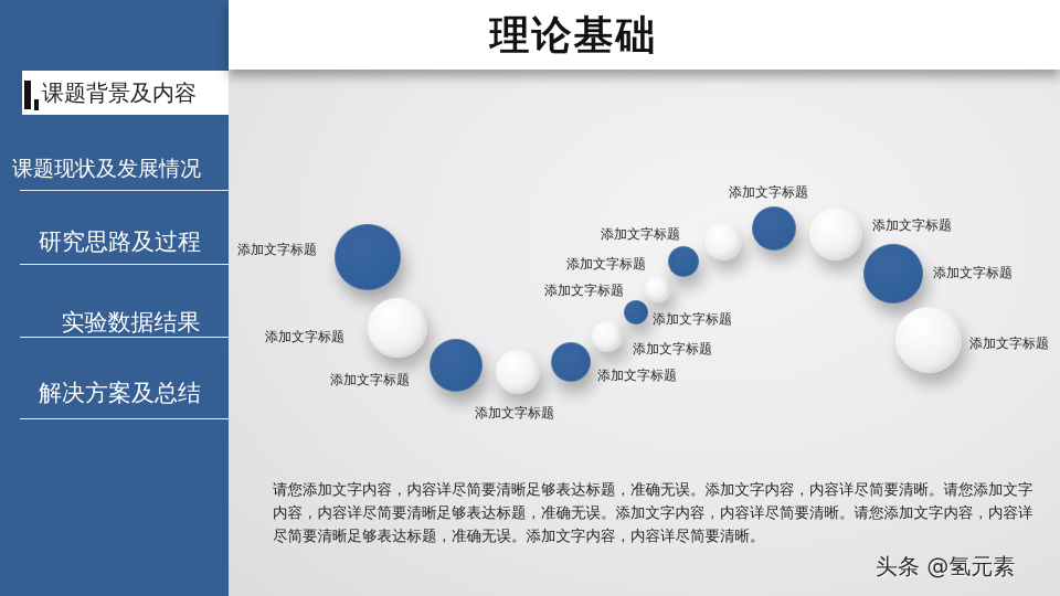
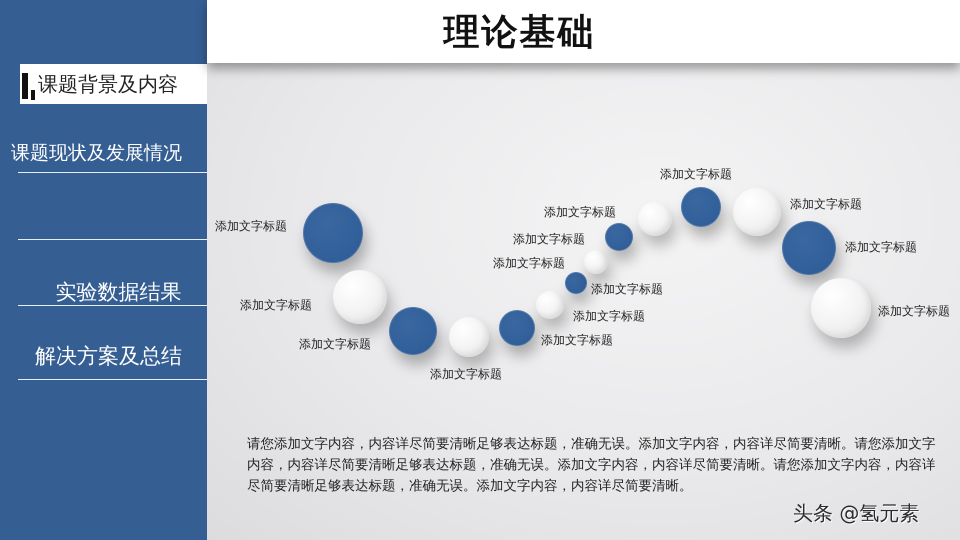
  课题背景及内容
  课题现状及发展情况
- 研究思路及过程
  实验数据结果
  解决方案及总结
  理论基础
  添加文字标题
  添加文字标题
  添加文字标题
  添加文字标题
  添加文字标题
  添加文字标题
  添加文字标题
  添加文字标题
  添加文字标题
  添加文字标题
  添加文字标题
  添加文字标题
  添加文字标题
  添加文字标题
  请您添加文字内容，内容详尽简要清晰足够表达标题，准确无误。添加文字内容，内容详尽简要清晰。请您添加文字内容，内容详尽简要清晰足够表达标题，准确无误。添加文字内容，内容详尽简要清晰。请您添加文字内容，内容详尽简要清晰足够表达标题，准确无误。添加文字内容，内容详尽简要清晰。
  头条 @氢元素
